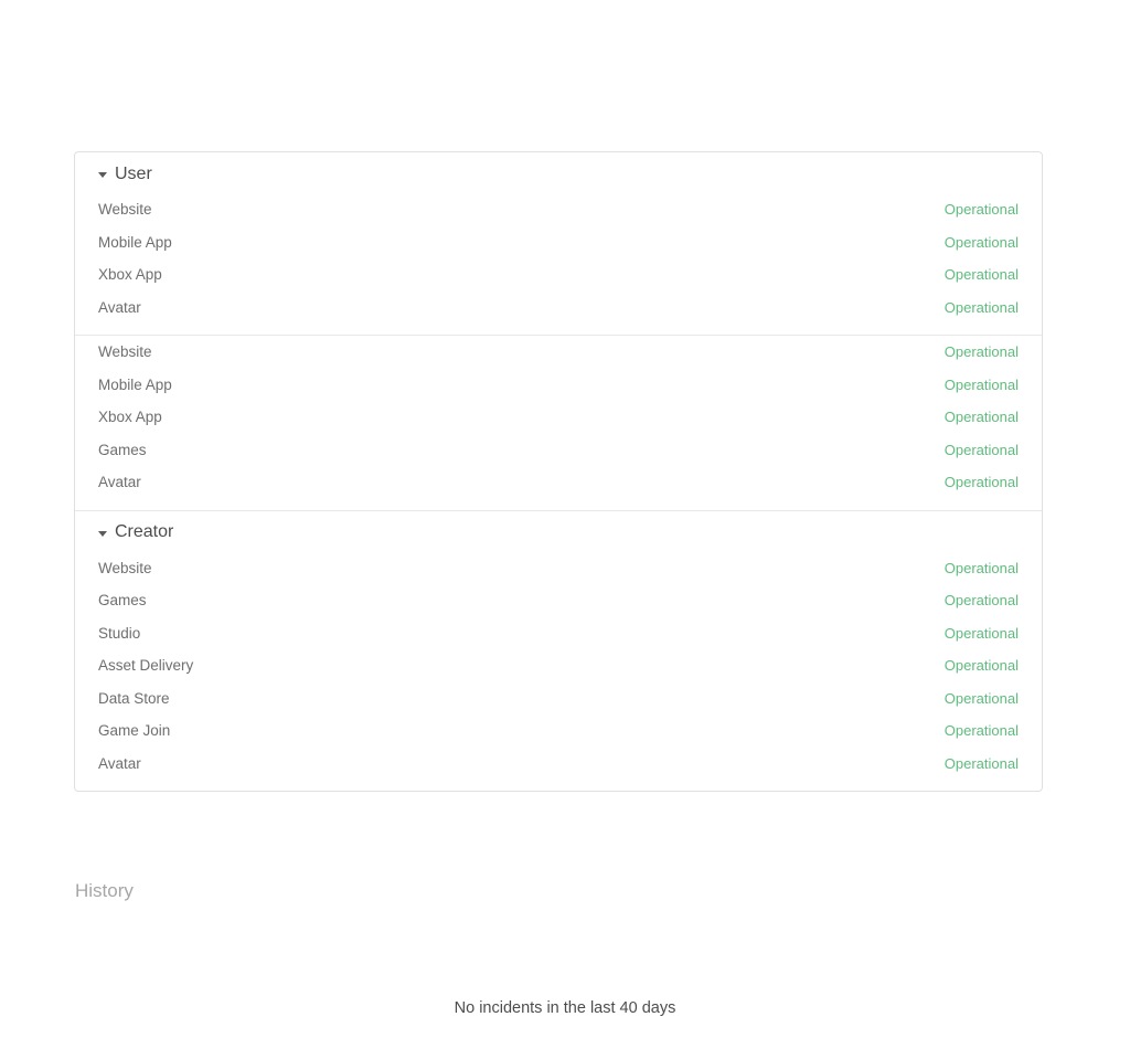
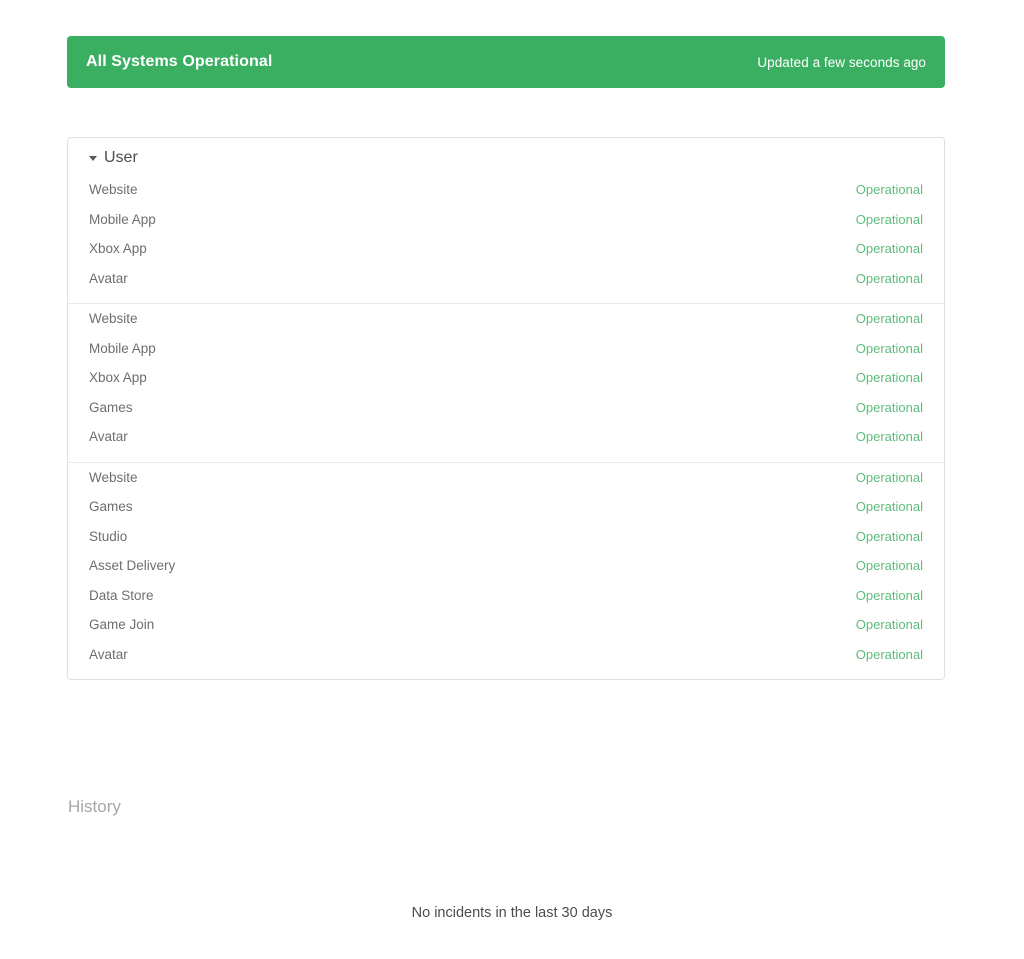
+ All Systems Operational
+ Updated a few seconds ago
  User
  Website
  Operational
  Mobile App
  Operational
  Xbox App
  Operational
  Avatar
  Operational
  Website
  Operational
  Mobile App
  Operational
  Xbox App
  Operational
  Games
  Operational
  Avatar
  Operational
- Creator
  Website
  Operational
  Games
  Operational
  Studio
  Operational
  Asset Delivery
  Operational
  Data Store
  Operational
  Game Join
  Operational
  Avatar
  Operational
  History
- No incidents in the last 40 days
+ No incidents in the last 30 days
